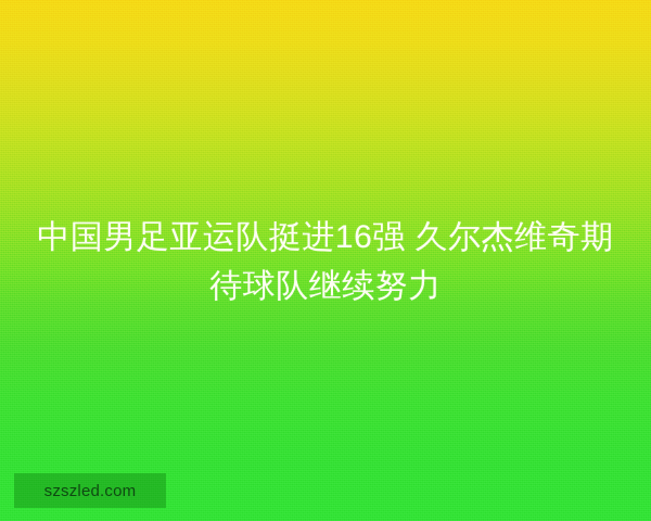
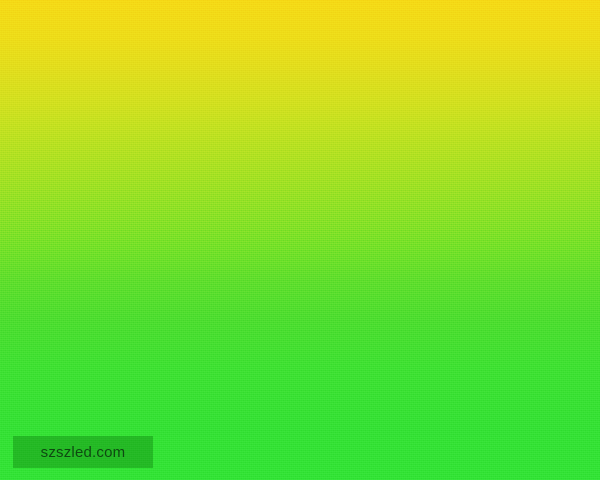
- 中国男足亚运队挺进16强 久尔杰维奇期待球队继续努力
  szszled.com
